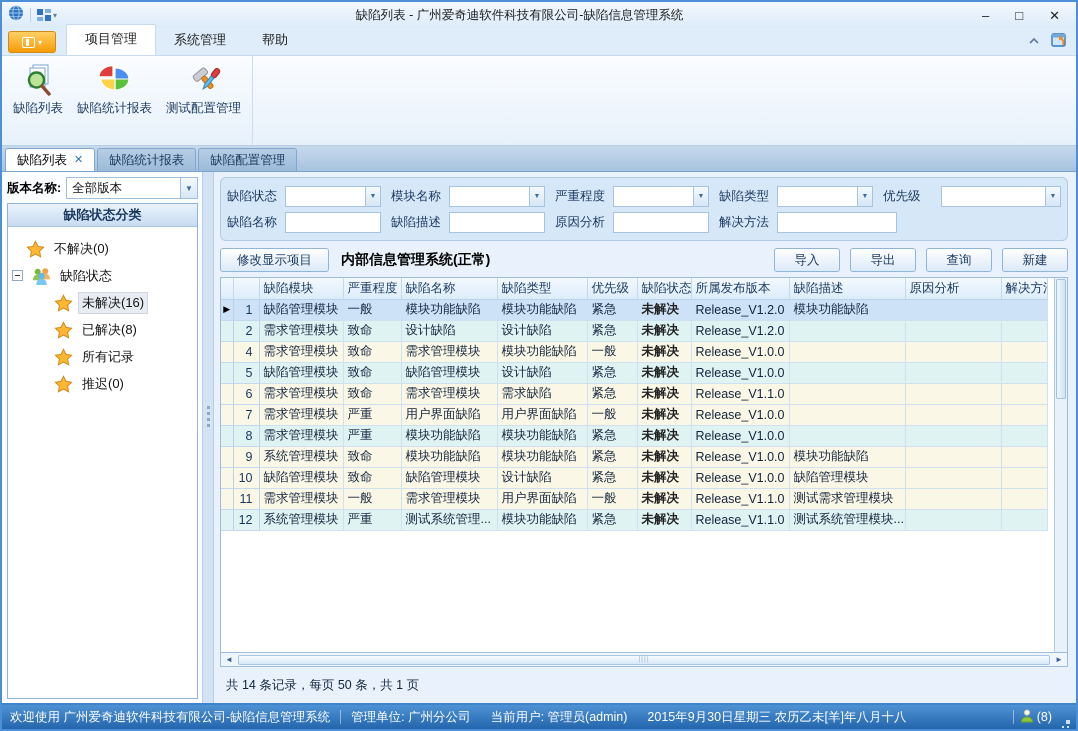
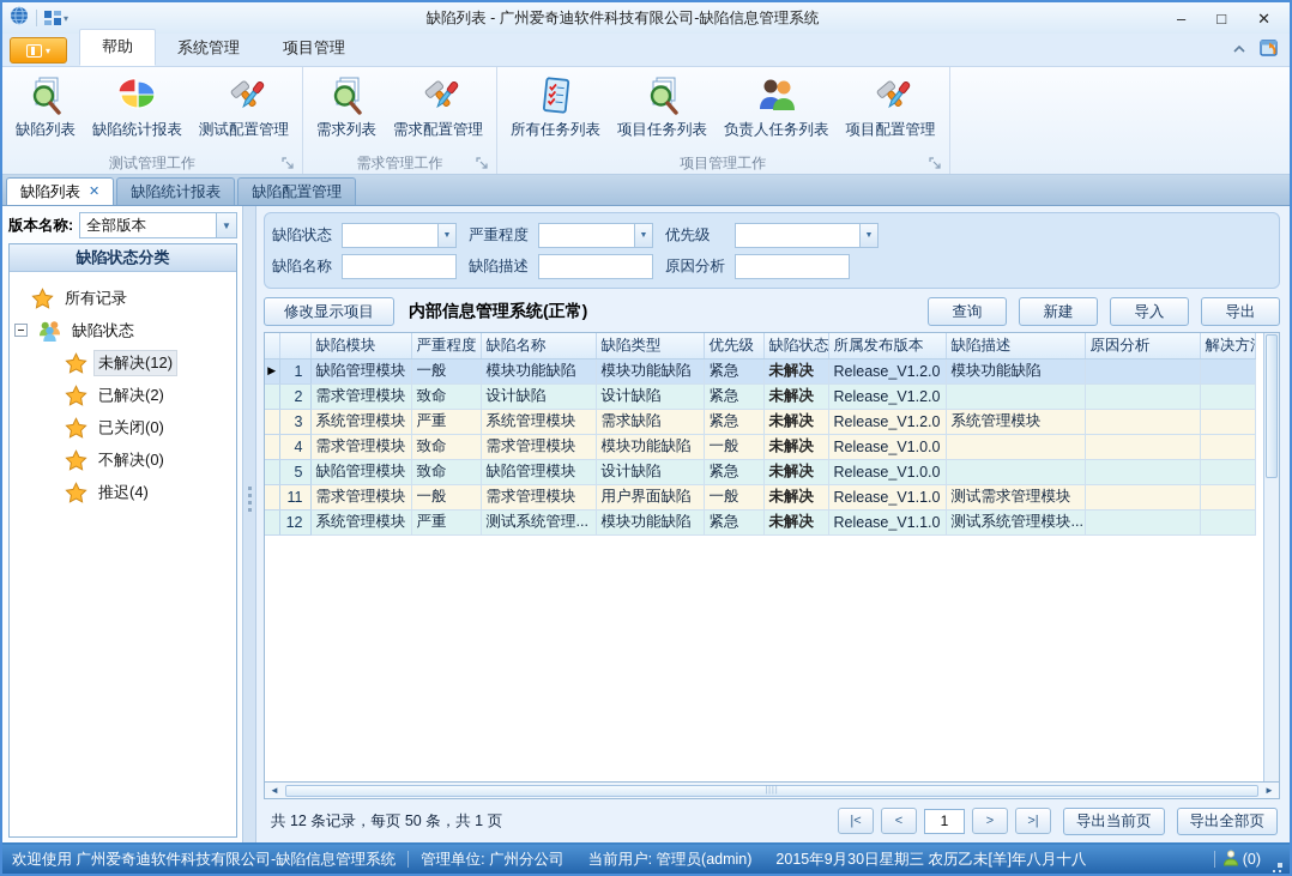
  ▾
  缺陷列表 - 广州爱奇迪软件科技有限公司-缺陷信息管理系统
  –
  □
  ✕
  ▾
- 项目管理
+ 帮助
  系统管理
- 帮助
+ 项目管理
  缺陷列表
  缺陷统计报表
  测试配置管理
+ 测试管理工作
+ 需求列表
+ 需求配置管理
+ 需求管理工作
+ 所有任务列表
+ 项目任务列表
+ 负责人任务列表
+ 项目配置管理
+ 项目管理工作
  缺陷列表
  ✕
  缺陷统计报表
  缺陷配置管理
  版本名称:
  全部版本
  ▼
  缺陷状态分类
- 不解决(0)
+ 所有记录
  缺陷状态
- 未解决(16)
+ 未解决(12)
- 已解决(8)
+ 已解决(2)
+ 已关闭(0)
- 所有记录
+ 不解决(0)
- 推迟(0)
+ 推迟(4)
  缺陷状态
- 模块名称
  严重程度
- 缺陷类型
  优先级
  缺陷名称
  缺陷描述
  原因分析
- 解决方法
  修改显示项目
  内部信息管理系统(正常)
- 导入
+ 查询
- 导出
+ 新建
- 查询
+ 导入
- 新建
+ 导出
  		缺陷模块	严重程度	缺陷名称	缺陷类型	优先级	缺陷状态	所属发布版本	缺陷描述	原因分析	解决方
  ▶	1	缺陷管理模块	一般	模块功能缺陷	模块功能缺陷	紧急	未解决	Release_V1.2.0	模块功能缺陷
  	2	需求管理模块	致命	设计缺陷	设计缺陷	紧急	未解决	Release_V1.2.0
+ 	3	系统管理模块	严重	系统管理模块	需求缺陷	紧急	未解决	Release_V1.2.0	系统管理模块
  	4	需求管理模块	致命	需求管理模块	模块功能缺陷	一般	未解决	Release_V1.0.0
  	5	缺陷管理模块	致命	缺陷管理模块	设计缺陷	紧急	未解决	Release_V1.0.0
- 	6	需求管理模块	致命	需求管理模块	需求缺陷	紧急	未解决	Release_V1.1.0
- 	7	需求管理模块	严重	用户界面缺陷	用户界面缺陷	一般	未解决	Release_V1.0.0
- 	8	需求管理模块	严重	模块功能缺陷	模块功能缺陷	紧急	未解决	Release_V1.0.0
- 	9	系统管理模块	致命	模块功能缺陷	模块功能缺陷	紧急	未解决	Release_V1.0.0	模块功能缺陷
- 	10	缺陷管理模块	致命	缺陷管理模块	设计缺陷	紧急	未解决	Release_V1.0.0	缺陷管理模块
  	11	需求管理模块	一般	需求管理模块	用户界面缺陷	一般	未解决	Release_V1.1.0	测试需求管理模块
  	12	系统管理模块	严重	测试系统管理...	模块功能缺陷	紧急	未解决	Release_V1.1.0	测试系统管理模块...
  ◄
  ►
- 共 14 条记录，每页 50 条，共 1 页
+ 共 12 条记录，每页 50 条，共 1 页
+ |<
+ <
+ 1
+ >
+ >|
+ 导出当前页
+ 导出全部页
  欢迎使用 广州爱奇迪软件科技有限公司-缺陷信息管理系统
  管理单位: 广州分公司
  当前用户: 管理员(admin)
  2015年9月30日星期三 农历乙未[羊]年八月十八
- (8)
+ (0)
